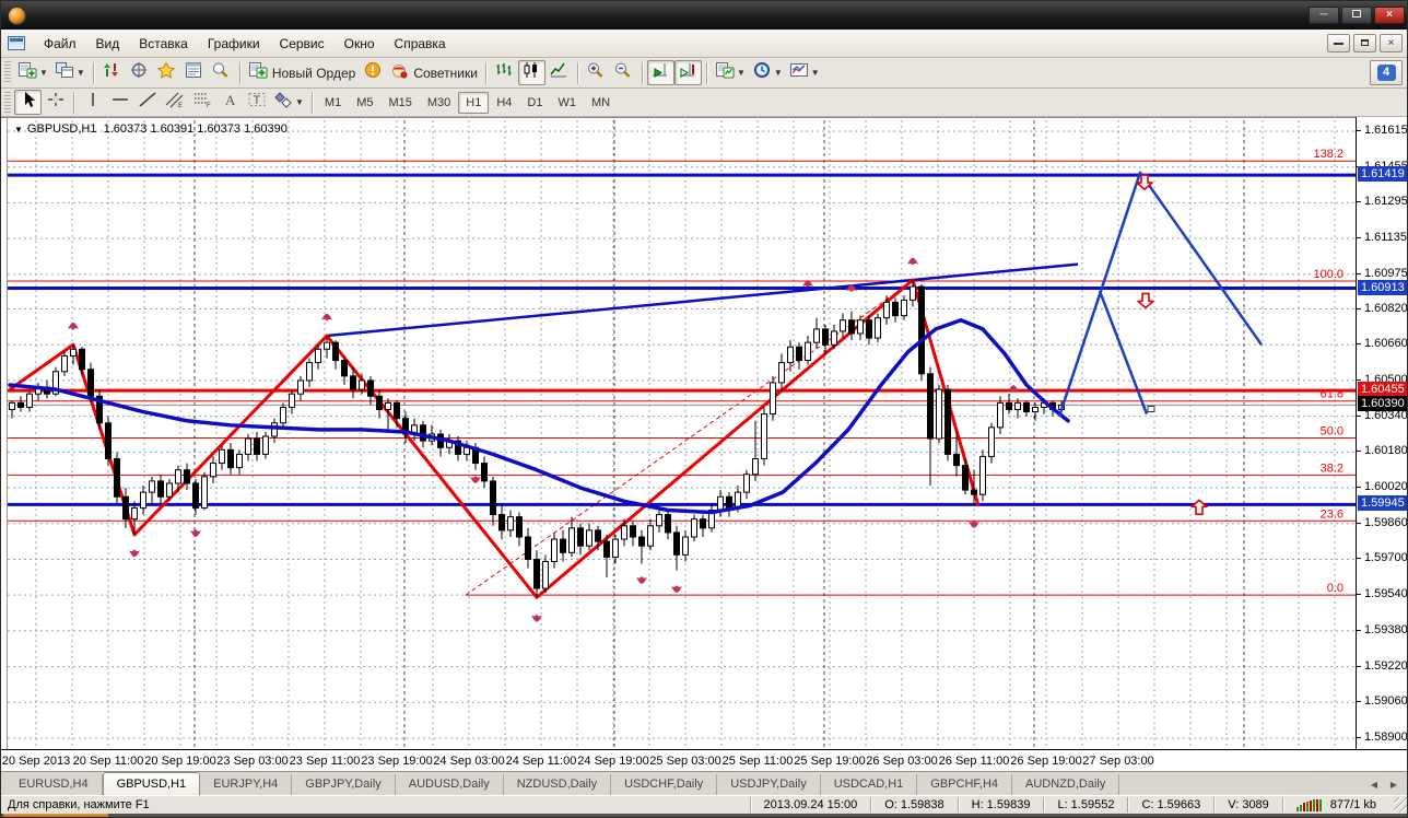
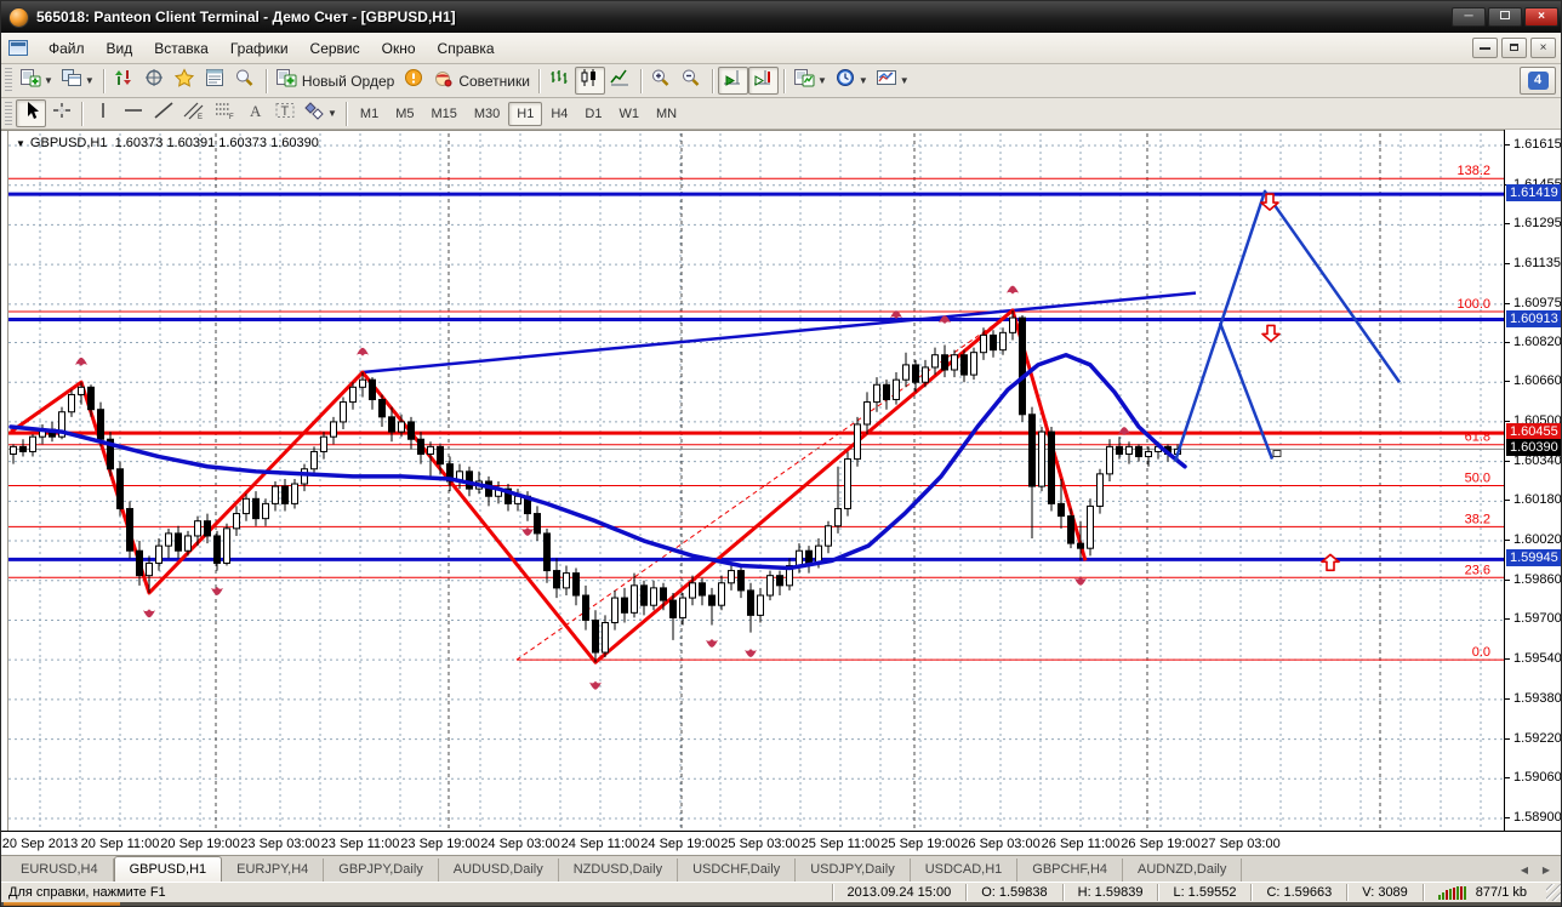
+ 565018: Panteon Client Terminal - Демо Счет - [GBPUSD,H1]
  ─
  ×
  Файл
  Вид
  Вставка
  Графики
  Сервис
  Окно
  Справка
  ×
  ▼
  ▼
  Новый Ордер
  Советники
  ▼
  ▼
  ▼
  4
  A
  T
  ▼
  M1
  M5
  M15
  M30
  H1
  H4
  D1
  W1
  MN
  0.0
  23.6
  38.2
  50.0
  61.8
  100.0
  138.2
  ▼ GBPUSD,H1 1.60373 1.60391 1.60373 1.60390
  1.61615
  1.61295
  1.61135
  1.60975
  1.60820
  1.60660
  1.60500
  1.60340
  1.60180
  1.60020
  1.59860
  1.59700
  1.59540
  1.59380
  1.59220
  1.59060
  1.58900
  1.61419
  1.60913
  1.60455
  1.60390
  1.59945
  20 Sep 2013
  20 Sep 11:00
  20 Sep 19:00
  23 Sep 03:00
  23 Sep 11:00
  23 Sep 19:00
  24 Sep 03:00
  24 Sep 11:00
  24 Sep 19:00
  25 Sep 03:00
  25 Sep 11:00
  25 Sep 19:00
  26 Sep 03:00
  26 Sep 11:00
  26 Sep 19:00
  27 Sep 03:00
  EURUSD,H4
  GBPUSD,H1
  EURJPY,H4
  GBPJPY,Daily
  AUDUSD,Daily
  NZDUSD,Daily
  USDCHF,Daily
  USDJPY,Daily
  USDCAD,H1
  GBPCHF,H4
  AUDNZD,Daily
  ◀
  ▶
  Для справки, нажмите F1
  2013.09.24 15:00
  O: 1.59838
  H: 1.59839
  L: 1.59552
  C: 1.59663
  V: 3089
  877/1 kb
